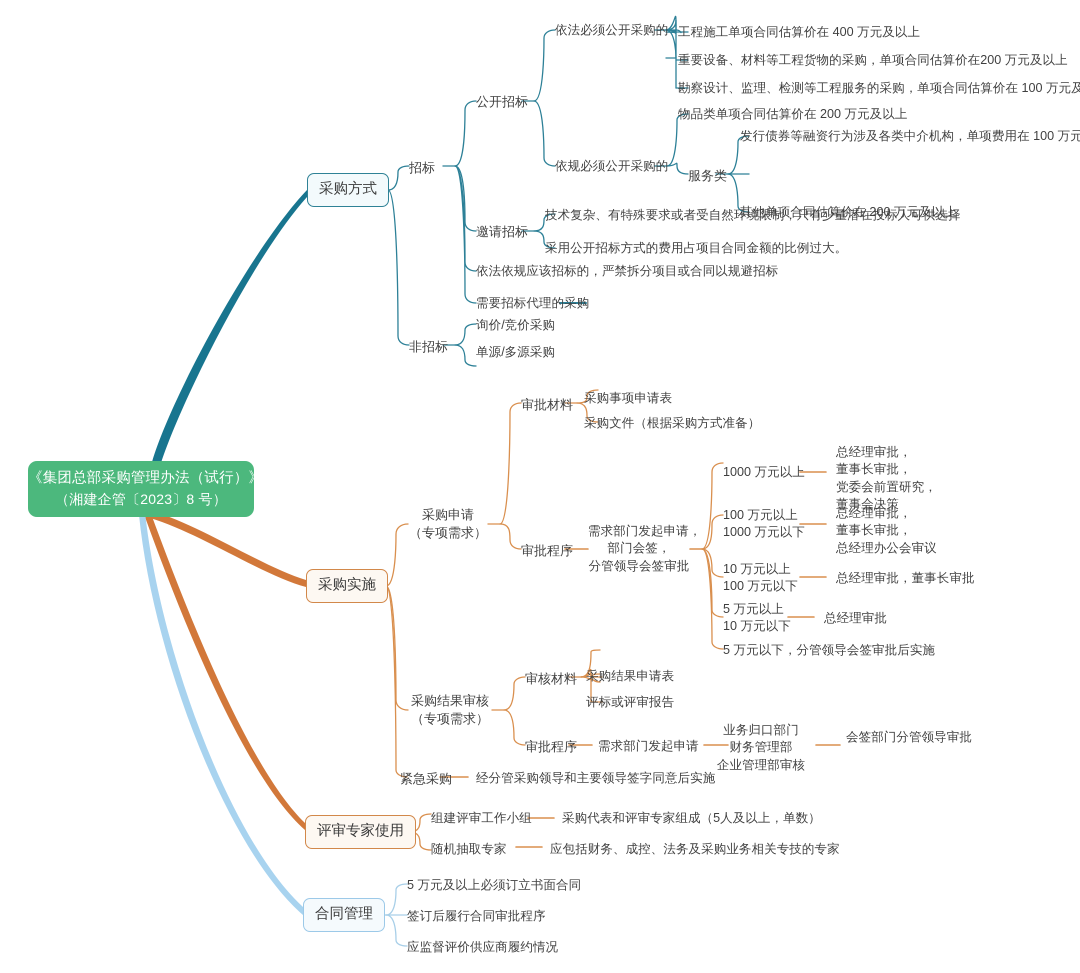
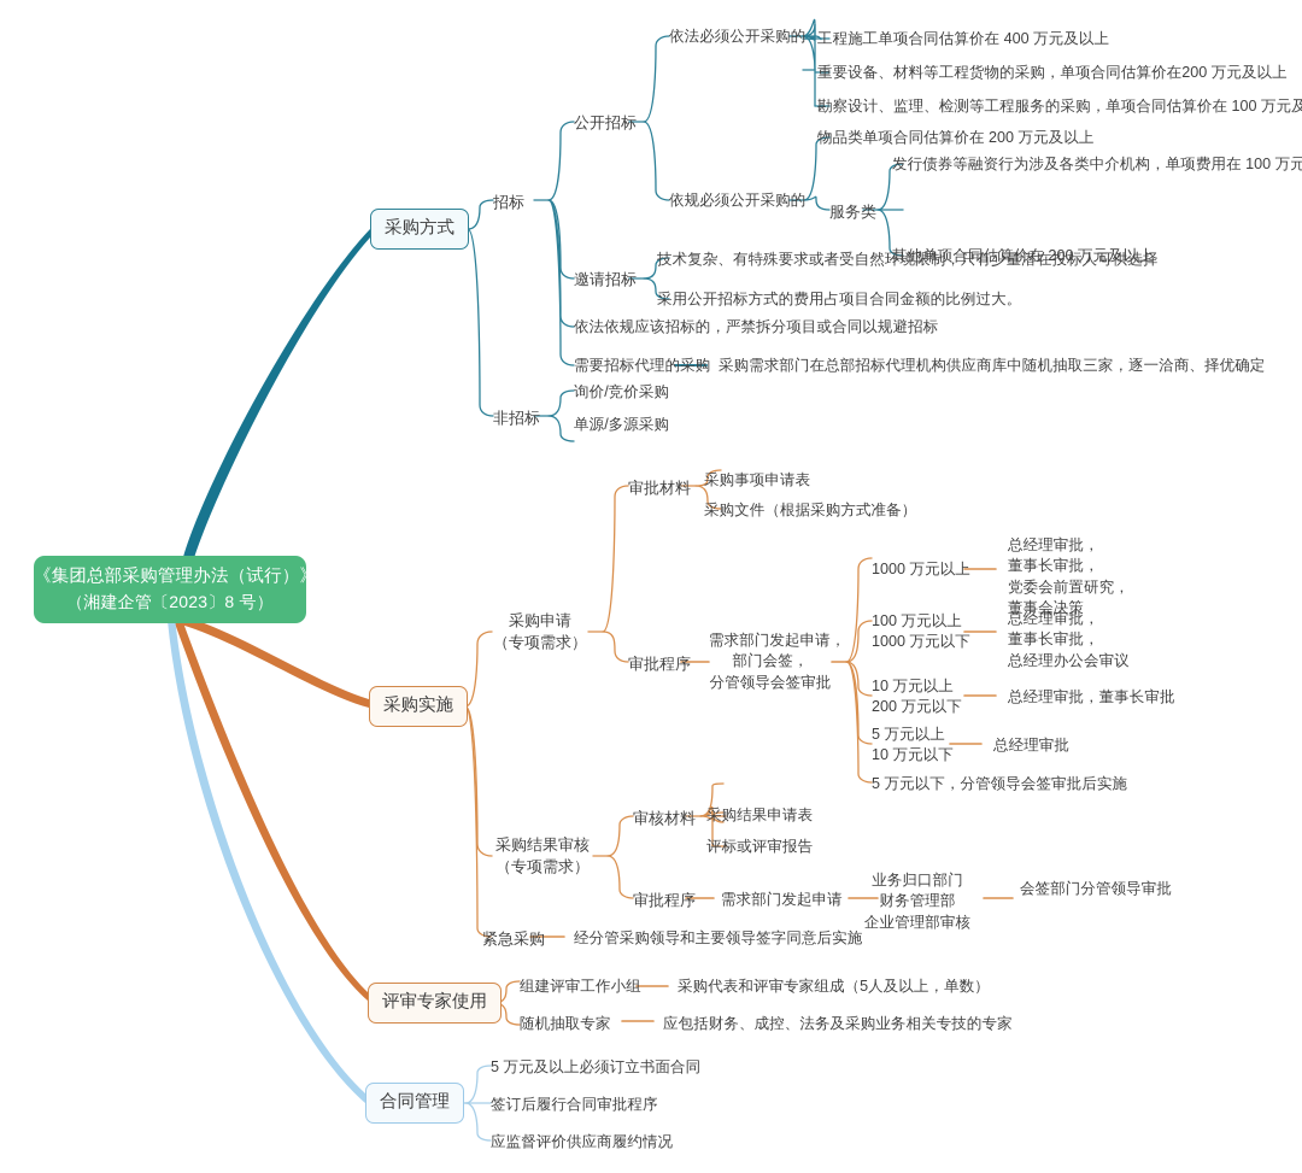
  《集团总部采购管理办法（试行）》
  （湘建企管〔2023〕8 号）
  采购方式
  招标
  非招标
  公开招标
  邀请招标
  依法依规应该招标的，严禁拆分项目或合同以规避招标
  需要招标代理的采购
  依法必须公开采购的
  依规必须公开采购的
  工程施工单项合同估算价在 400 万元及以上
  重要设备、材料等工程货物的采购，单项合同估算价在200 万元及以上
  勘察设计、监理、检测等工程服务的采购，单项合同估算价在 100 万元及
  物品类单项合同估算价在 200 万元及以上
  服务类
  发行债券等融资行为涉及各类中介机构，单项费用在 100 万元
  其他单项合同估算价在 200 万元及以上
  技术复杂、有特殊要求或者受自然环境限制，只有少量潜在投标人可供选择
  采用公开招标方式的费用占项目合同金额的比例过大。
+ 采购需求部门在总部招标代理机构供应商库中随机抽取三家，逐一洽商、择优确定
  询价/竞价采购
  单源/多源采购
  采购实施
  采购申请
  （专项需求）
  审批材料
  审批程序
  采购事项申请表
  采购文件（根据采购方式准备）
  需求部门发起申请，
  部门会签，
  分管领导会签审批
  1000 万元以上
  100 万元以上
  1000 万元以下
  10 万元以上
- 100 万元以下
+ 200 万元以下
  5 万元以上
  10 万元以下
  5 万元以下，分管领导会签审批后实施
  总经理审批，
  董事长审批，
  党委会前置研究，
  董事会决策
  总经理审批，
  董事长审批，
  总经理办公会审议
  总经理审批，董事长审批
  总经理审批
  采购结果审核
  （专项需求）
  审核材料
  审批程序
  采购结果申请表
  评标或评审报告
  需求部门发起申请
  业务归口部门
  财务管理部
  企业管理部审核
  会签部门分管领导审批
  紧急采购
  经分管采购领导和主要领导签字同意后实施
  评审专家使用
  组建评审工作小组
  随机抽取专家
  采购代表和评审专家组成（5人及以上，单数）
  应包括财务、成控、法务及采购业务相关专技的专家
  合同管理
  5 万元及以上必须订立书面合同
  签订后履行合同审批程序
  应监督评价供应商履约情况
